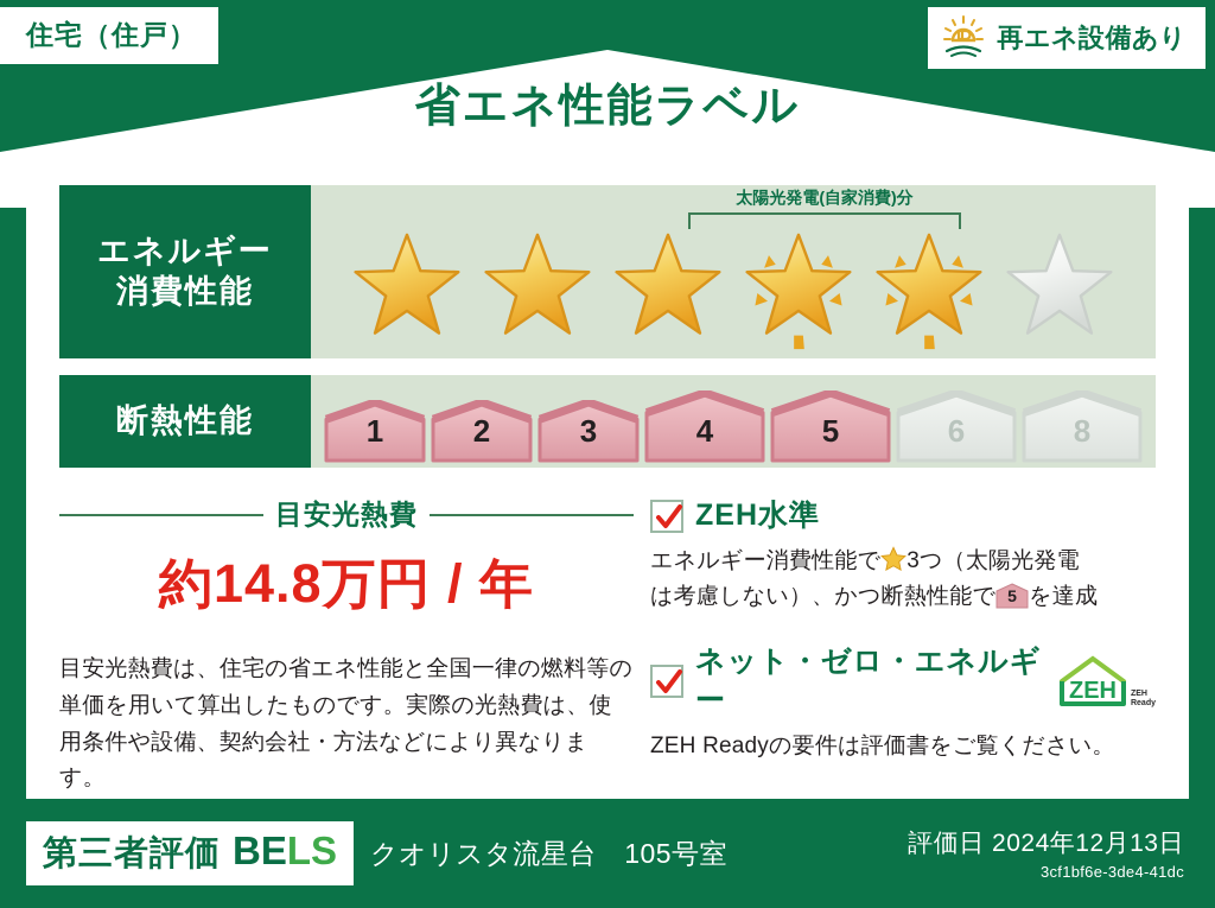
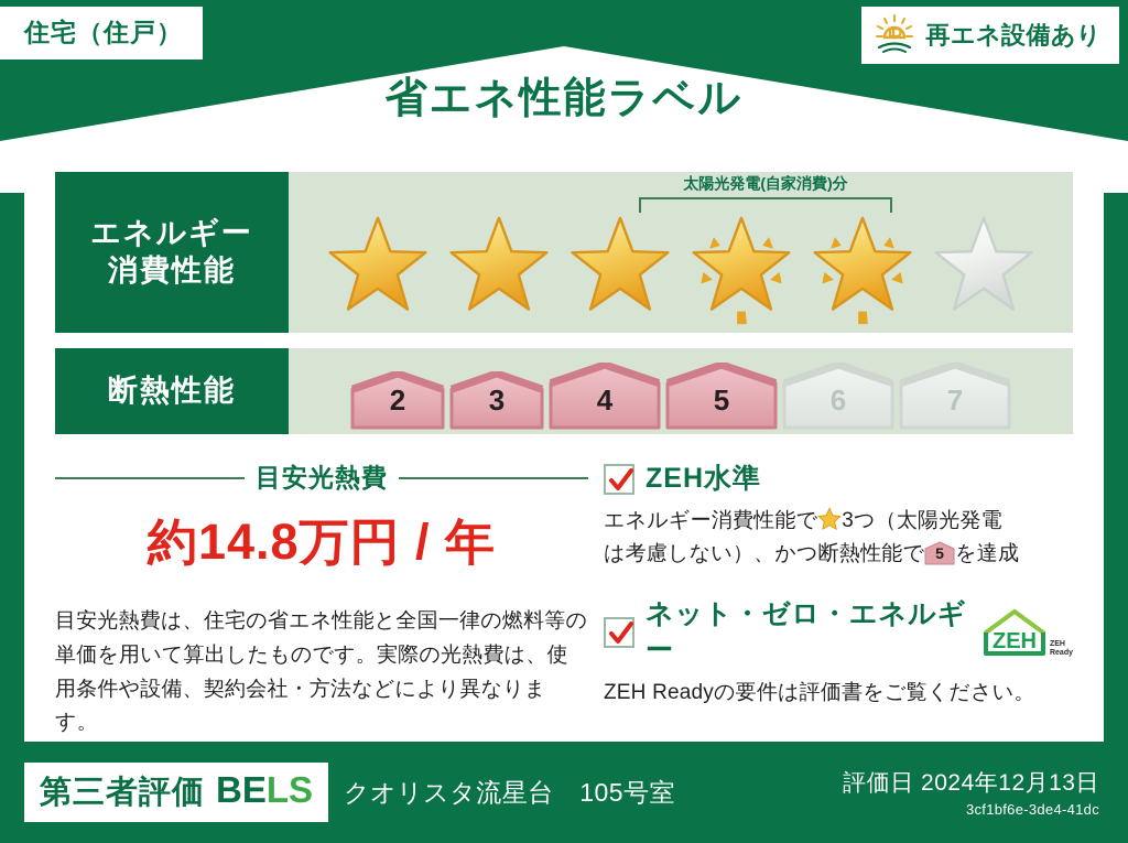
  住宅（住戸）
  再エネ設備あり
  省エネ性能ラベル
  エネルギー
  消費性能
  太陽光発電(自家消費)分
  断熱性能
- 1
  2
  3
  4
  5
  6
- 8
+ 7
  目安光熱費
  約14.8万円 / 年
  目安光熱費は、住宅の省エネ性能と全国一律の燃料等の単価を用いて算出したものです。実際の光熱費は、使用条件や設備、契約会社・方法などにより異なります。
  ZEH水準
  エネルギー消費性能で 3つ（太陽光発電
  は考慮しない）、かつ断熱性能で
  5
  を達成
  ネット・ゼロ・エネルギー
  ZEH
  ZEH Readyの要件は評価書をご覧ください。
  第三者評価
  BELS
  クオリスタ流星台 105号室
  評価日 2024年12月13日
  3cf1bf6e-3de4-41dc
